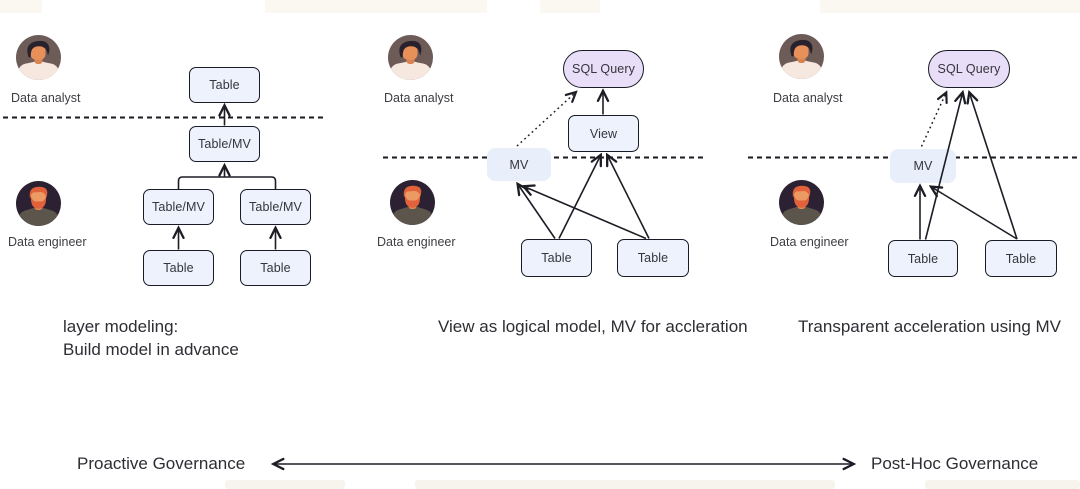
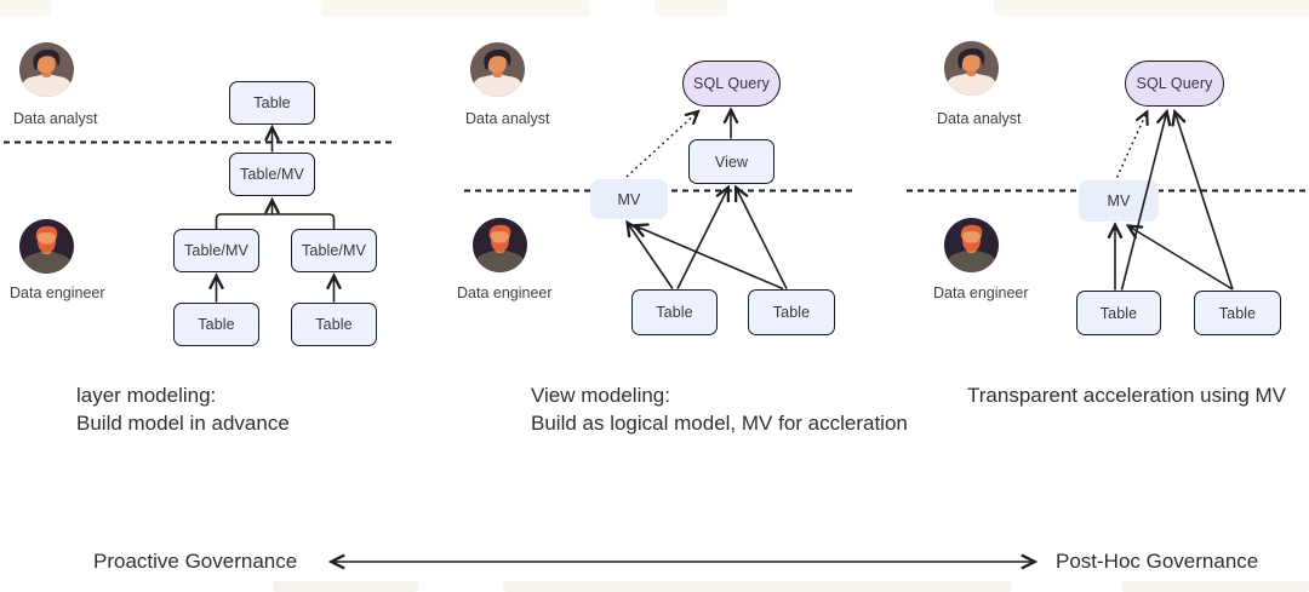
  Data analyst
  Data engineer
  Data analyst
  Data engineer
  Data analyst
  Data engineer
  Table
  Table/MV
  Table/MV
  Table/MV
  Table
  Table
  SQL Query
  View
  MV
  Table
  Table
  SQL Query
  MV
  Table
  Table
  layer modeling:
  Build model in advance
+ View modeling:
- View as logical model, MV for accleration
+ Build as logical model, MV for accleration
  Transparent acceleration using MV
  Proactive Governance
  Post-Hoc Governance
